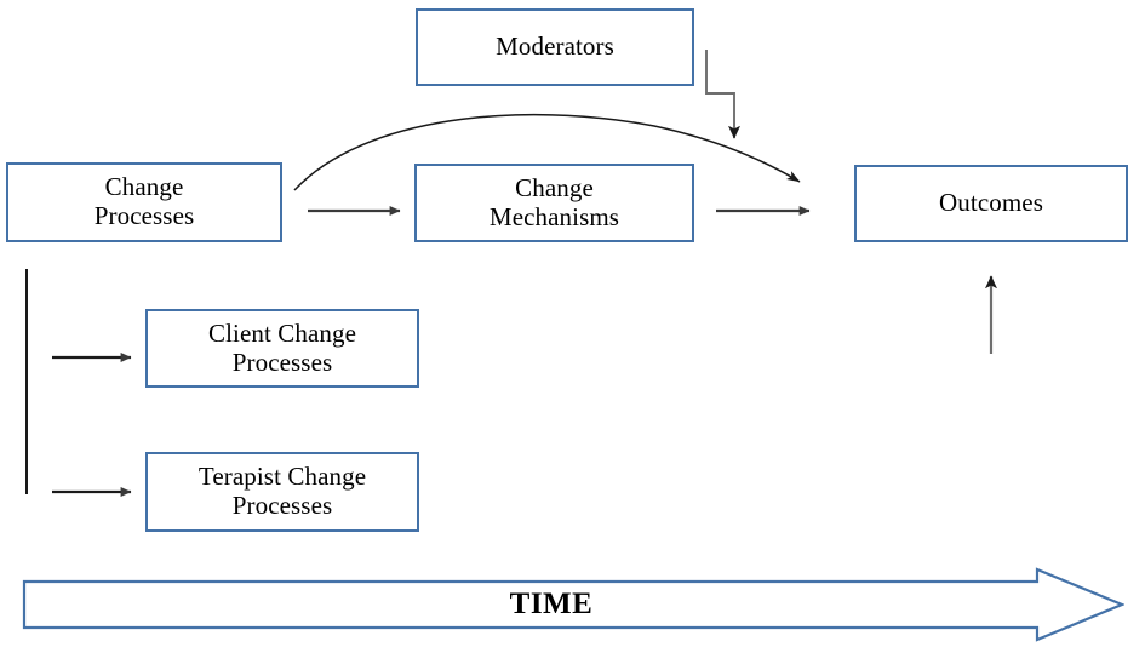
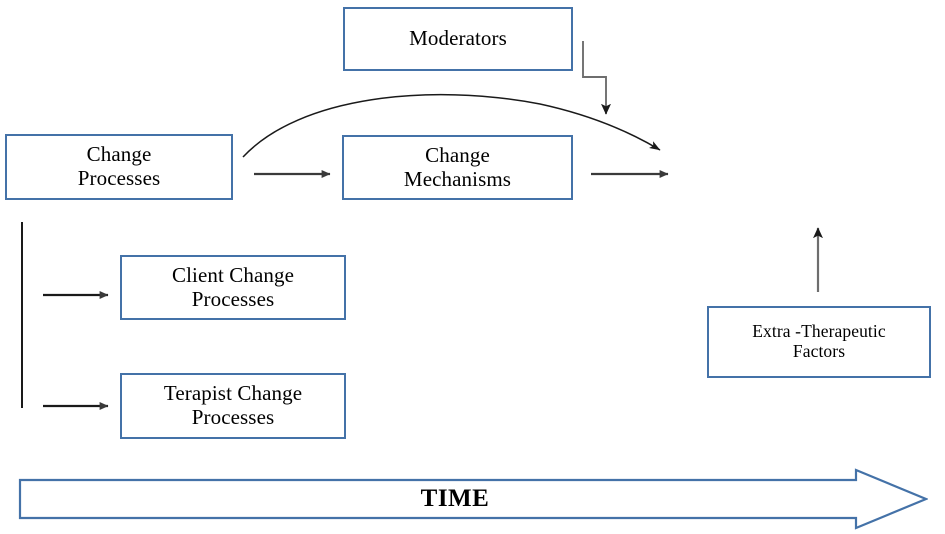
  Moderators
  Change
  Processes
  Change
  Mechanisms
- Outcomes
  Client Change
  Processes
  Terapist Change
  Processes
+ Extra -Therapeutic
+ Factors
  TIME
